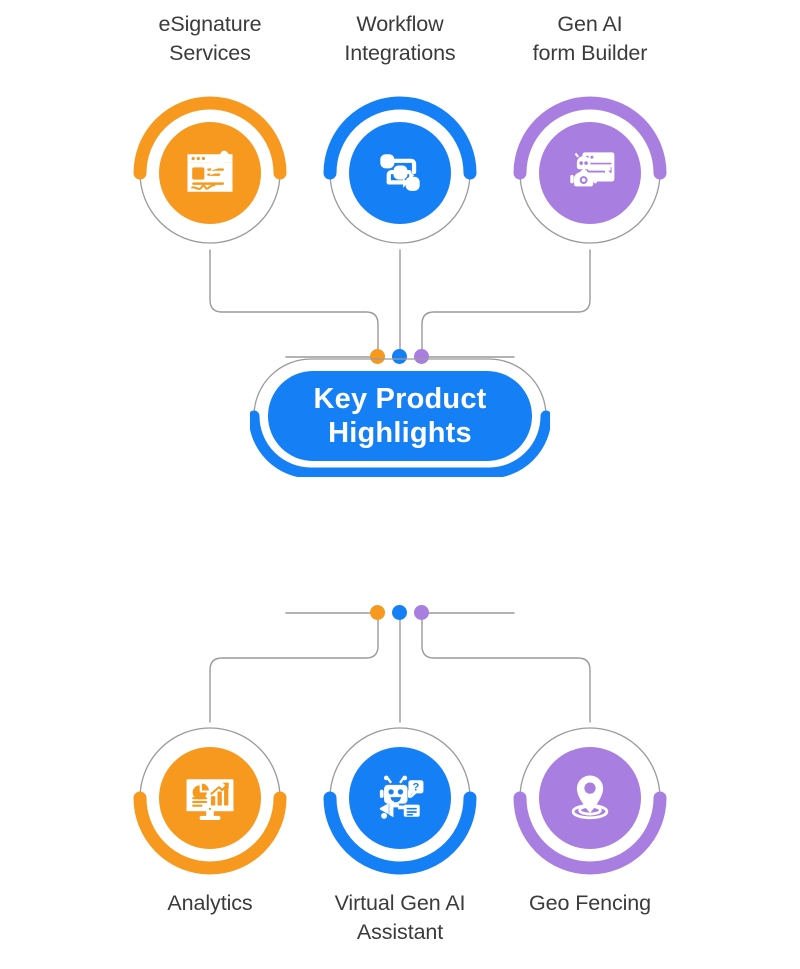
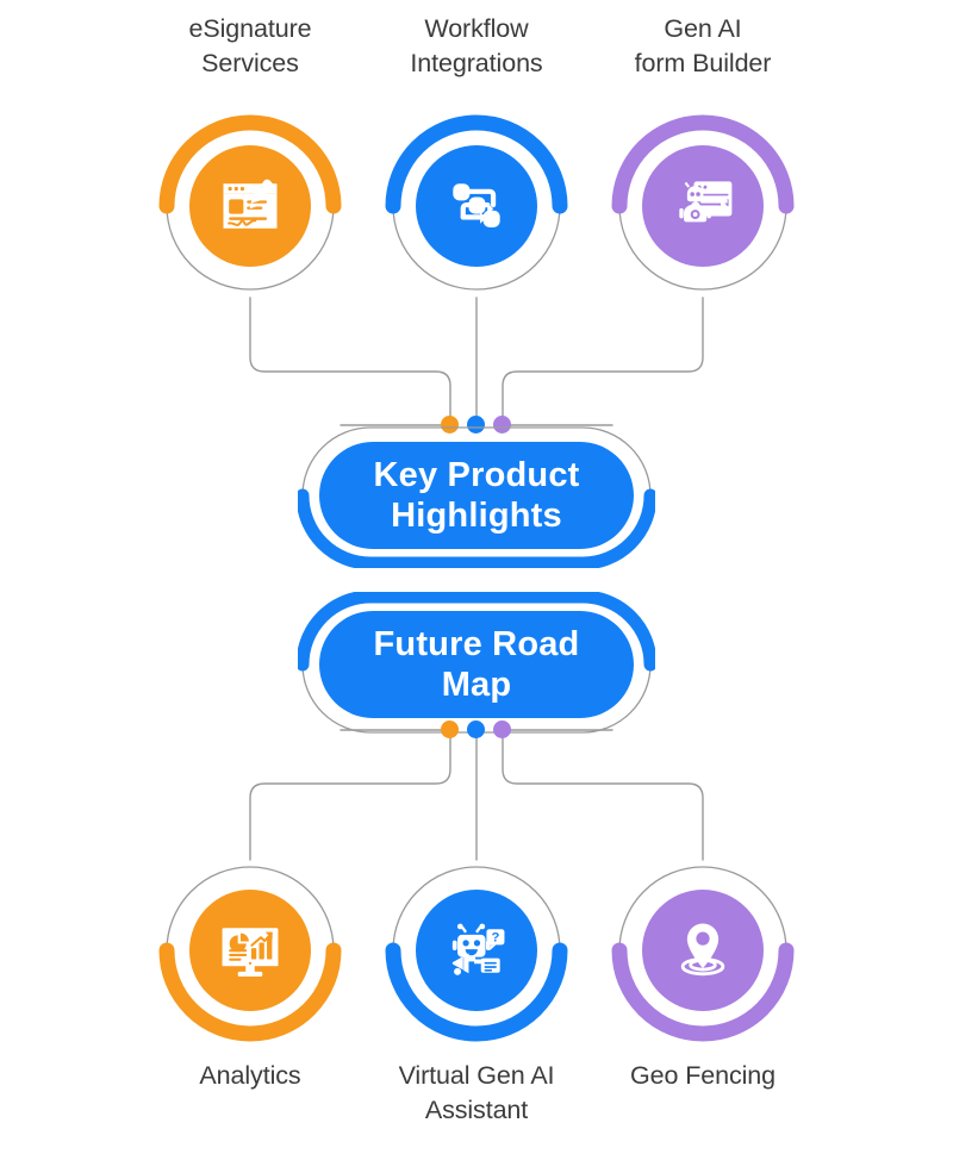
  eSignature
  Services
  Workflow
  Integrations
  Gen AI
  form Builder
  Key Product
  Highlights
+ Future Road
+ Map
  Analytics
  ?
  Virtual Gen AI
  Assistant
  Geo Fencing
